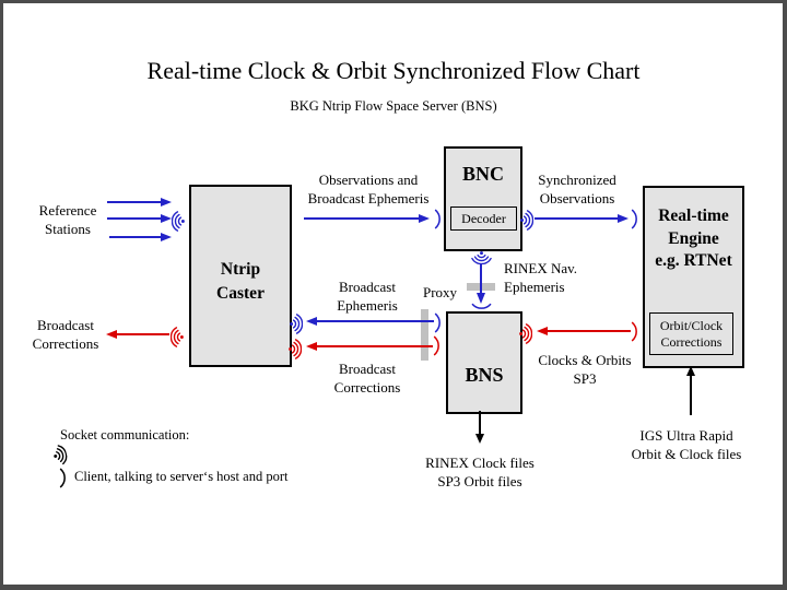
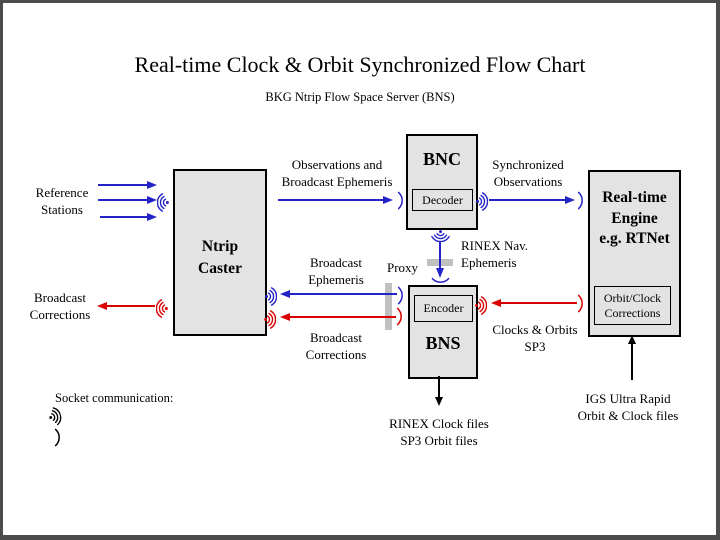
  Real-time Clock & Orbit Synchronized Flow Chart
  BKG Ntrip Flow Space Server (BNS)
  Ntrip
  Caster
  BNC
  Decoder
+ Encoder
  BNS
  Real-time
  Engine
  e.g. RTNet
  Orbit/Clock
  Corrections
  Reference
  Stations
  Broadcast
  Corrections
  Observations and
  Broadcast Ephemeris
  Synchronized
  Observations
  RINEX Nav.
  Ephemeris
  Proxy
  Broadcast
  Ephemeris
  Broadcast
  Corrections
  Clocks & Orbits
  SP3
  RINEX Clock files
  SP3 Orbit files
  IGS Ultra Rapid
  Orbit & Clock files
  Socket communication:
- Client, talking to server‘s host and port
